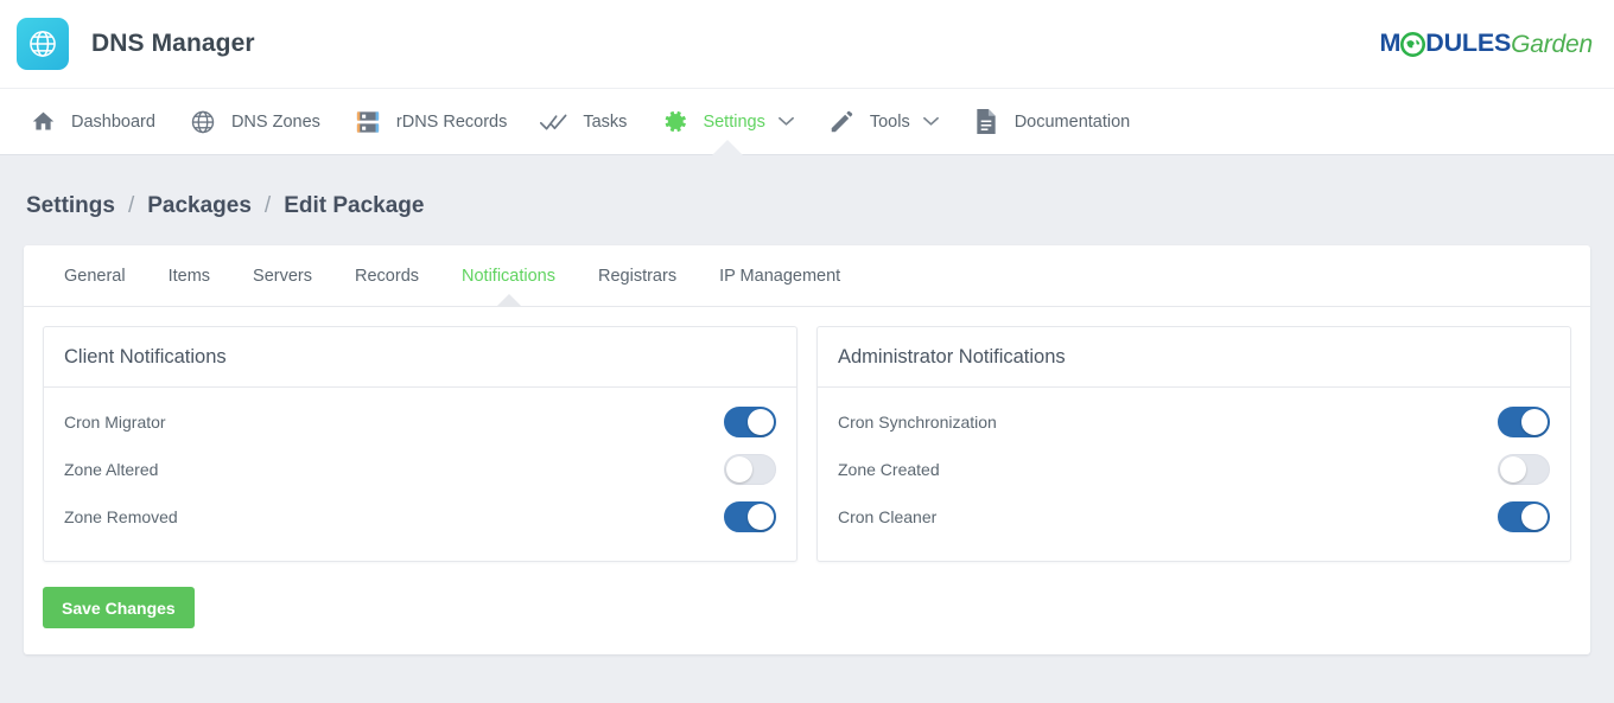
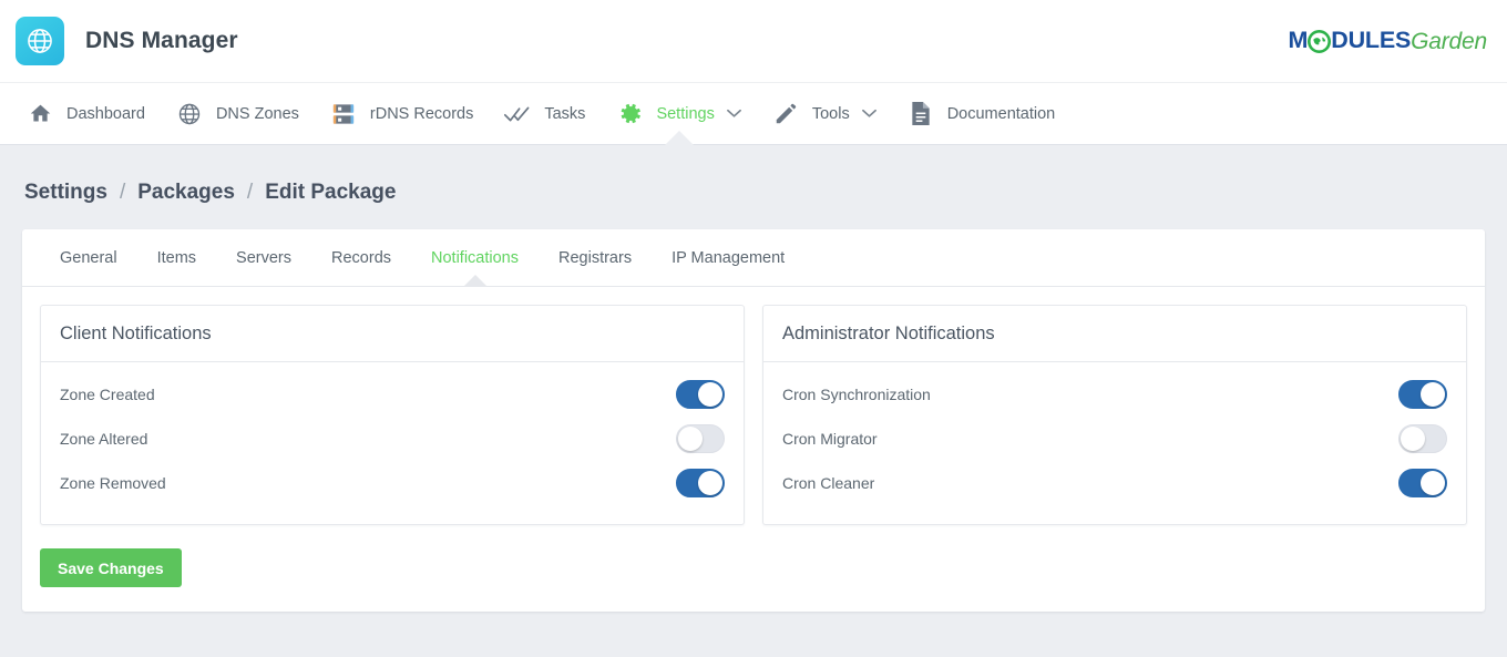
  DNS Manager
  M
  DULES
  Garden
  Dashboard
  DNS Zones
  rDNS Records
  Tasks
  Settings
  Tools
  Documentation
  Settings
  /
  Packages
  /
  Edit Package
  General
  Items
  Servers
  Records
  Notifications
  Registrars
  IP Management
  Client Notifications
- Cron Migrator
+ Zone Created
  Zone Altered
  Zone Removed
  Administrator Notifications
  Cron Synchronization
- Zone Created
+ Cron Migrator
  Cron Cleaner
  Save Changes
